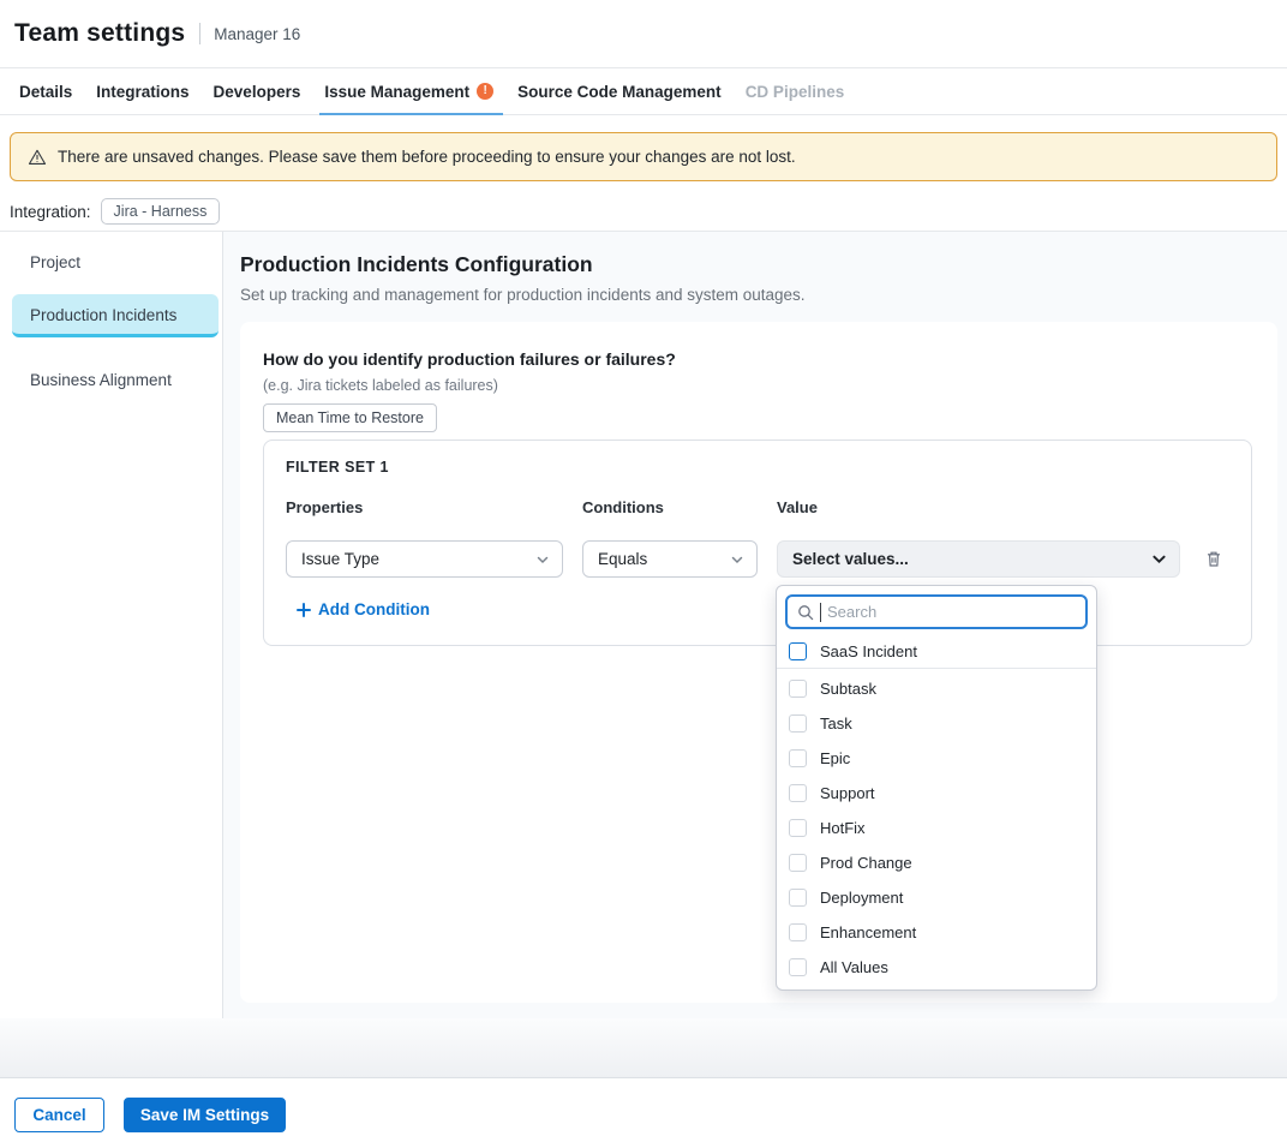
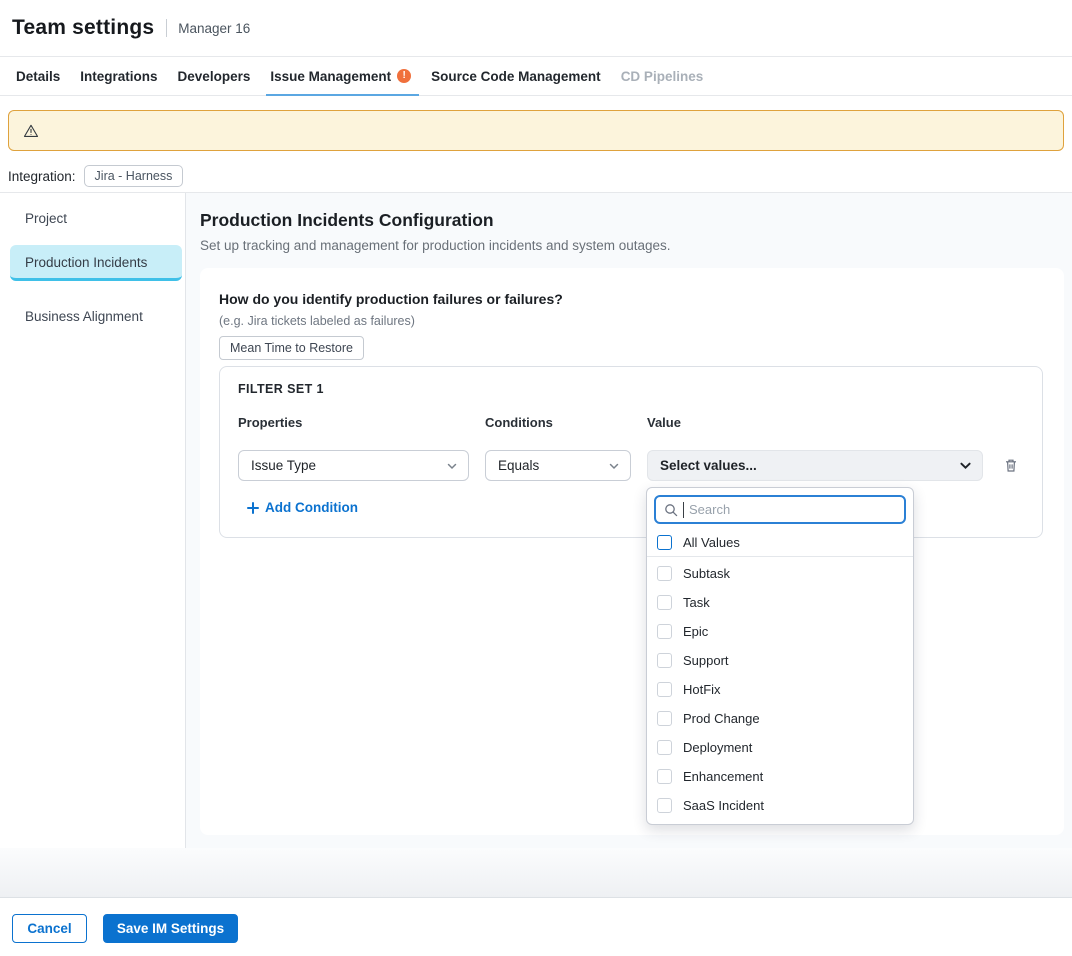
  Team settings
  Manager 16
  Details
  Integrations
  Developers
  Issue Management
  !
  Source Code Management
  CD Pipelines
- There are unsaved changes. Please save them before proceeding to ensure your changes are not lost.
  Integration:
  Jira - Harness
  Project
  Production Incidents
  Business Alignment
  Production Incidents Configuration
  Set up tracking and management for production incidents and system outages.
  How do you identify production failures or failures?
  (e.g. Jira tickets labeled as failures)
  Mean Time to Restore
  FILTER SET 1
  Properties
  Conditions
  Value
  Issue Type
  Equals
  Select values...
  Add Condition
  Search
- SaaS Incident
+ All Values
  Subtask
  Task
  Epic
  Support
  HotFix
  Prod Change
  Deployment
  Enhancement
- All Values
+ SaaS Incident
  Cancel
  Save IM Settings
